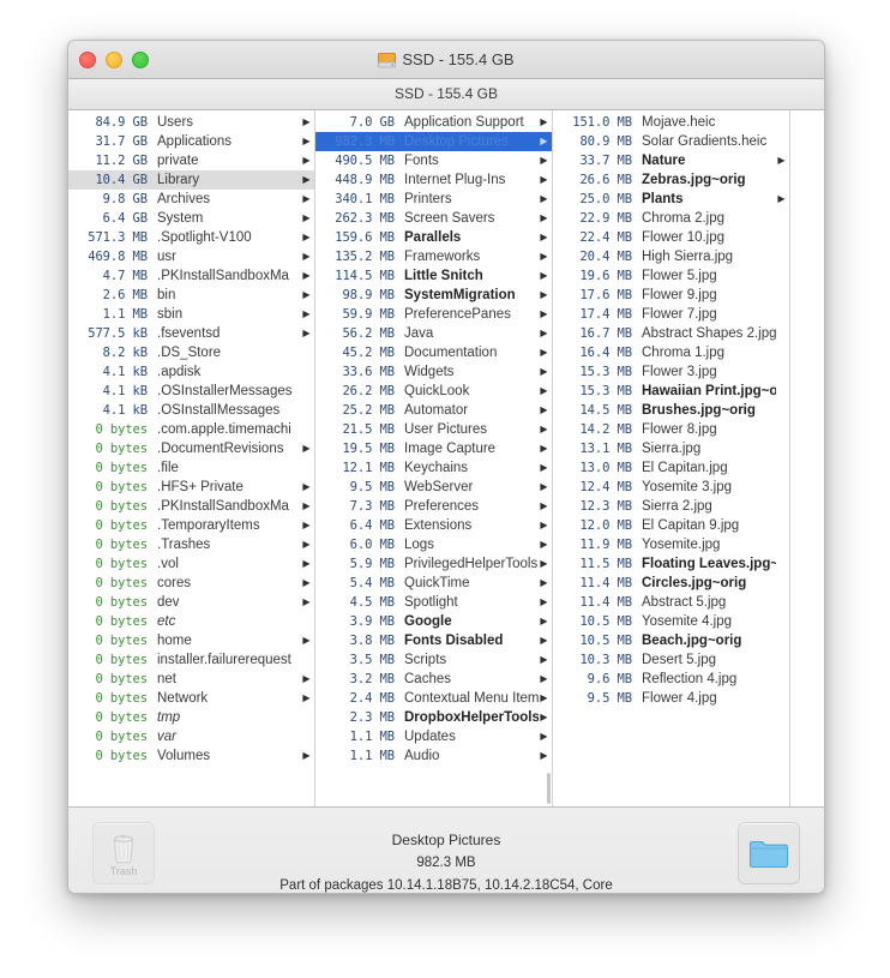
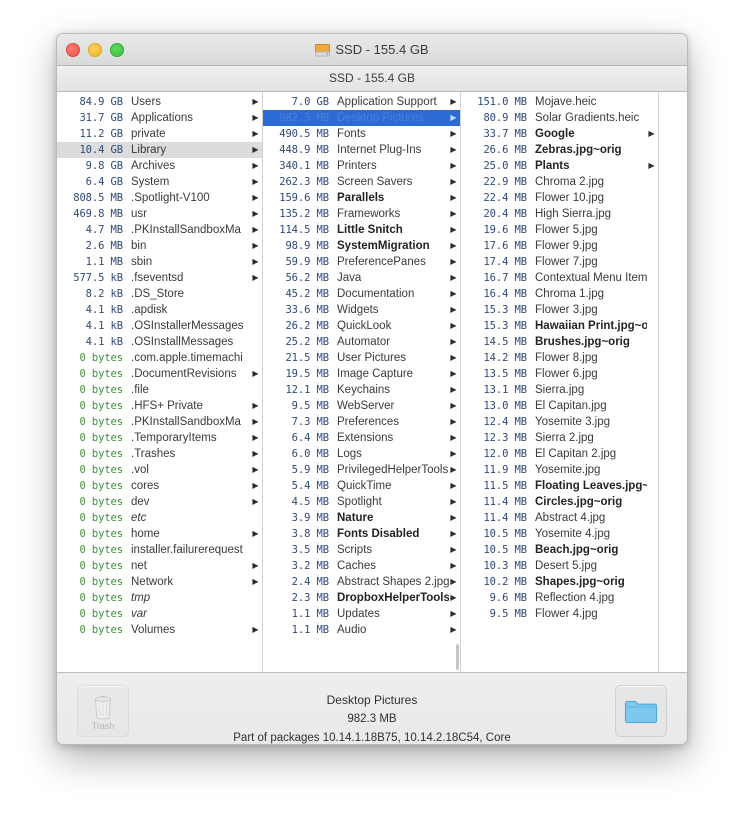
  SSD - 155.4 GB
  SSD - 155.4 GB
  84.9 GB
  Users
  ▶
  31.7 GB
  Applications
  ▶
  11.2 GB
  private
  ▶
  10.4 GB
  Library
  ▶
  9.8 GB
  Archives
  ▶
  6.4 GB
  System
  ▶
- 571.3 MB
+ 808.5 MB
  .Spotlight-V100
  ▶
  469.8 MB
  usr
  ▶
  4.7 MB
  .PKInstallSandboxMa
  ▶
  2.6 MB
  bin
  ▶
  1.1 MB
  sbin
  ▶
  577.5 kB
  .fseventsd
  ▶
  8.2 kB
  .DS_Store
  4.1 kB
  .apdisk
  4.1 kB
  .OSInstallerMessages
  4.1 kB
  .OSInstallMessages
  0 bytes
  .com.apple.timemachi
  0 bytes
  .DocumentRevisions
  ▶
  0 bytes
  .file
  0 bytes
  .HFS+ Private
  ▶
  0 bytes
  .PKInstallSandboxMa
  ▶
  0 bytes
  .TemporaryItems
  ▶
  0 bytes
  .Trashes
  ▶
  0 bytes
  .vol
  ▶
  0 bytes
  cores
  ▶
  0 bytes
  dev
  ▶
  0 bytes
  etc
  0 bytes
  home
  ▶
  0 bytes
  installer.failurerequest
  0 bytes
  net
  ▶
  0 bytes
  Network
  ▶
  0 bytes
  tmp
  0 bytes
  var
  0 bytes
  Volumes
  ▶
  7.0 GB
  Application Support
  ▶
  982.3 MB
  Desktop Pictures
  ▶
  490.5 MB
  Fonts
  ▶
  448.9 MB
  Internet Plug-Ins
  ▶
  340.1 MB
  Printers
  ▶
  262.3 MB
  Screen Savers
  ▶
  159.6 MB
  Parallels
  ▶
  135.2 MB
  Frameworks
  ▶
  114.5 MB
  Little Snitch
  ▶
  98.9 MB
  SystemMigration
  ▶
  59.9 MB
  PreferencePanes
  ▶
  56.2 MB
  Java
  ▶
  45.2 MB
  Documentation
  ▶
  33.6 MB
  Widgets
  ▶
  26.2 MB
  QuickLook
  ▶
  25.2 MB
  Automator
  ▶
  21.5 MB
  User Pictures
  ▶
  19.5 MB
  Image Capture
  ▶
  12.1 MB
  Keychains
  ▶
  9.5 MB
  WebServer
  ▶
  7.3 MB
  Preferences
  ▶
  6.4 MB
  Extensions
  ▶
  6.0 MB
  Logs
  ▶
  5.9 MB
  PrivilegedHelperTools
  ▶
  5.4 MB
  QuickTime
  ▶
  4.5 MB
  Spotlight
  ▶
  3.9 MB
- Google
+ Nature
  ▶
  3.8 MB
  Fonts Disabled
  ▶
  3.5 MB
  Scripts
  ▶
  3.2 MB
  Caches
  ▶
  2.4 MB
- Contextual Menu Item
+ Abstract Shapes 2.jpg
  ▶
  2.3 MB
  DropboxHelperTools
  ▶
  1.1 MB
  Updates
  ▶
  1.1 MB
  Audio
  ▶
  151.0 MB
  Mojave.heic
  80.9 MB
  Solar Gradients.heic
  33.7 MB
- Nature
+ Google
  ▶
  26.6 MB
  Zebras.jpg~orig
  25.0 MB
  Plants
  ▶
  22.9 MB
  Chroma 2.jpg
  22.4 MB
  Flower 10.jpg
  20.4 MB
  High Sierra.jpg
  19.6 MB
  Flower 5.jpg
  17.6 MB
  Flower 9.jpg
  17.4 MB
  Flower 7.jpg
  16.7 MB
- Abstract Shapes 2.jpg
+ Contextual Menu Item
  16.4 MB
  Chroma 1.jpg
  15.3 MB
  Flower 3.jpg
  15.3 MB
  Hawaiian Print.jpg~o
  14.5 MB
  Brushes.jpg~orig
  14.2 MB
  Flower 8.jpg
+ 13.5 MB
+ Flower 6.jpg
  13.1 MB
  Sierra.jpg
  13.0 MB
  El Capitan.jpg
  12.4 MB
  Yosemite 3.jpg
  12.3 MB
  Sierra 2.jpg
  12.0 MB
- El Capitan 9.jpg
+ El Capitan 2.jpg
  11.9 MB
  Yosemite.jpg
  11.5 MB
  Floating Leaves.jpg~
  11.4 MB
  Circles.jpg~orig
  11.4 MB
- Abstract 5.jpg
+ Abstract 4.jpg
  10.5 MB
  Yosemite 4.jpg
  10.5 MB
  Beach.jpg~orig
  10.3 MB
  Desert 5.jpg
+ 10.2 MB
+ Shapes.jpg~orig
  9.6 MB
  Reflection 4.jpg
  9.5 MB
  Flower 4.jpg
  Trash
  Desktop Pictures
  982.3 MB
  Part of packages 10.14.1.18B75, 10.14.2.18C54, Core
